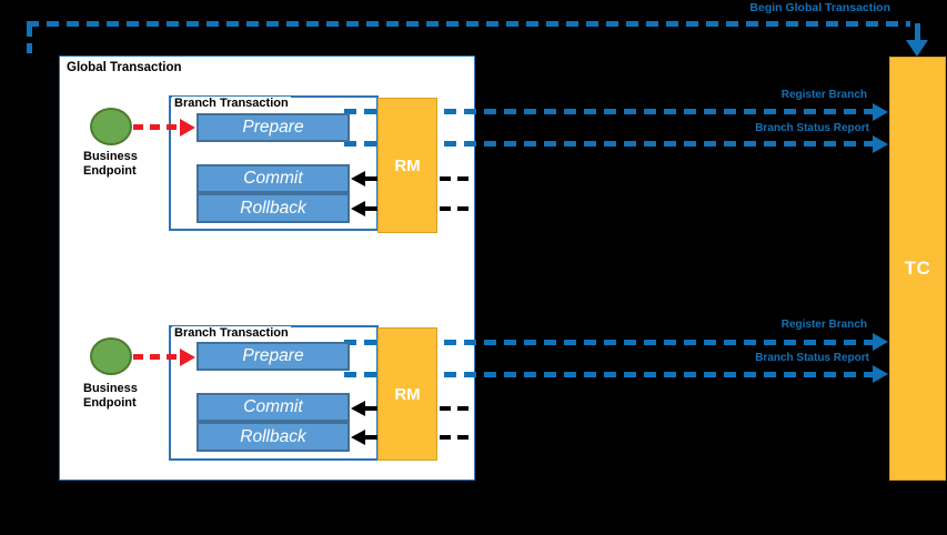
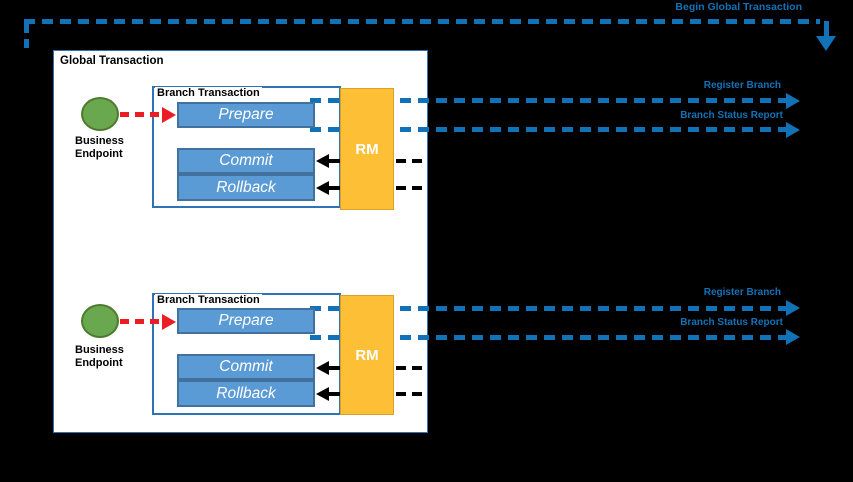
  Begin Global Transaction
- TC
  Global Transaction
  Register Branch
  Branch Status Report
  Register Branch
  Branch Status Report
  Branch Transaction
  Prepare
  Commit
  Rollback
  RM
  Business
  Endpoint
  Branch Transaction
  Prepare
  Commit
  Rollback
  RM
  Business
  Endpoint
